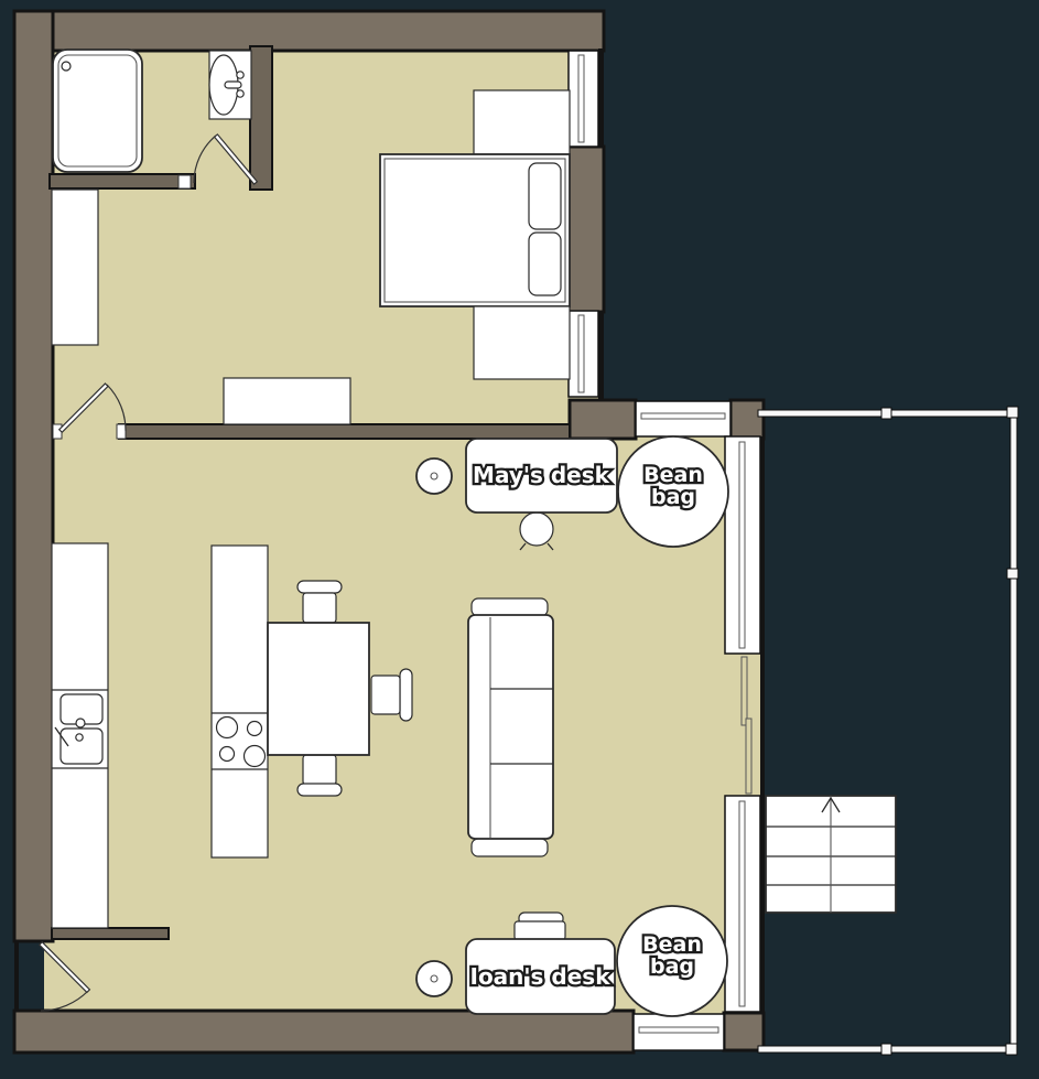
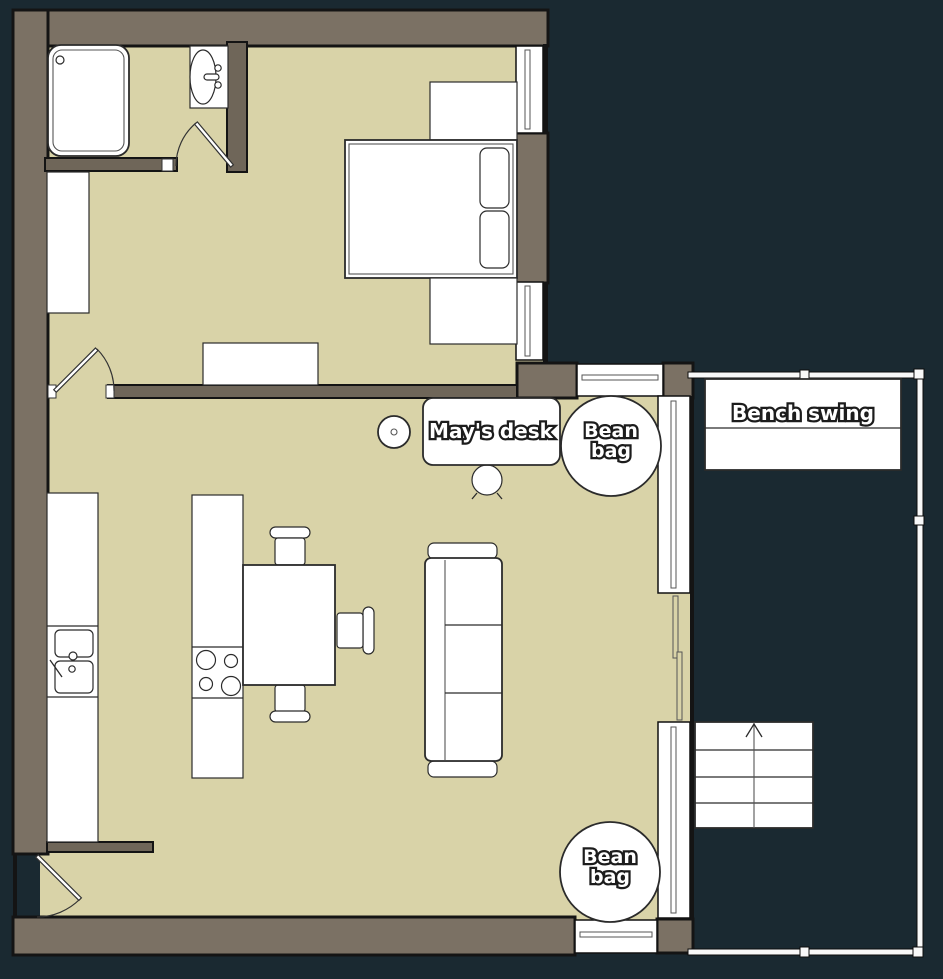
+ Bench swing
  May's desk
  Bean
  bag
- Ioan's desk
  Bean
  bag
